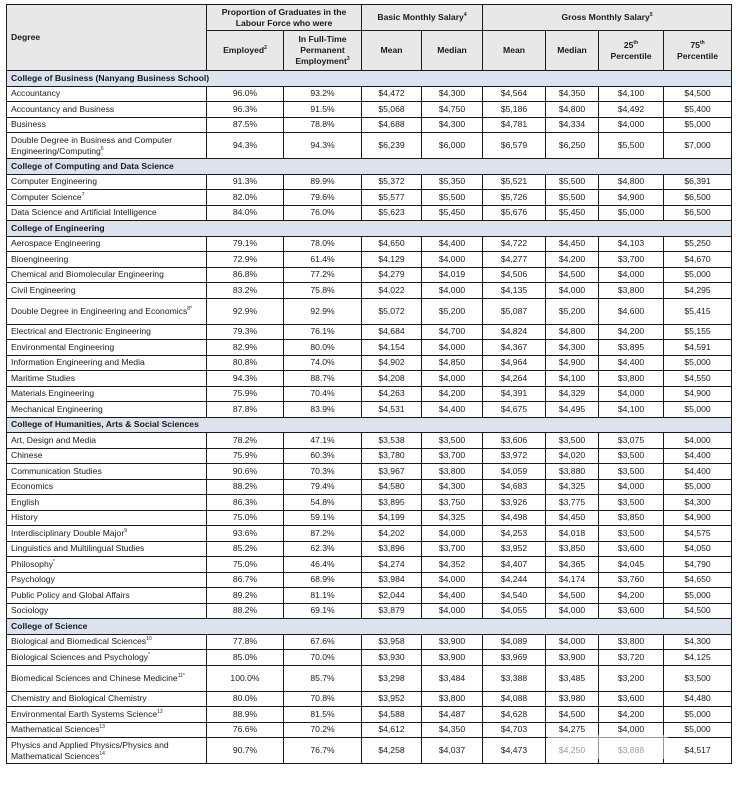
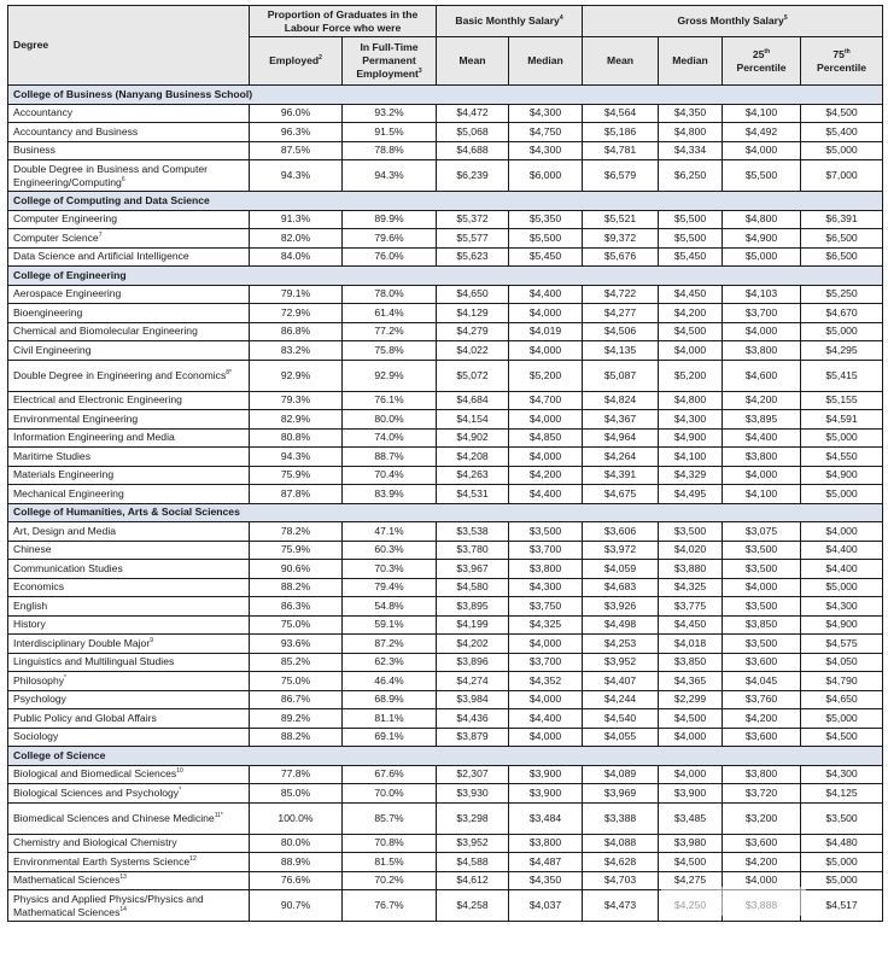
  Degree	Proportion of Graduates in the Labour Force who were	Basic Monthly Salary	Gross Monthly Salary
  Employed	In Full-Time Permanent Employment	Mean	Median	Mean	Median	25Percentile	75Percentile
  College of Business (Nanyang Business School)
  Accountancy	96.0%	93.2%	$4,472	$4,300	$4,564	$4,350	$4,100	$4,500
  Accountancy and Business	96.3%	91.5%	$5,068	$4,750	$5,186	$4,800	$4,492	$5,400
  Business	87.5%	78.8%	$4,688	$4,300	$4,781	$4,334	$4,000	$5,000
  Double Degree in Business and Computer Engineering/Computing	94.3%	94.3%	$6,239	$6,000	$6,579	$6,250	$5,500	$7,000
  College of Computing and Data Science
  Computer Engineering	91.3%	89.9%	$5,372	$5,350	$5,521	$5,500	$4,800	$6,391
- Computer Science	82.0%	79.6%	$5,577	$5,500	$5,726	$5,500	$4,900	$6,500
+ Computer Science	82.0%	79.6%	$5,577	$5,500	$9,372	$5,500	$4,900	$6,500
  Data Science and Artificial Intelligence	84.0%	76.0%	$5,623	$5,450	$5,676	$5,450	$5,000	$6,500
  College of Engineering
  Aerospace Engineering	79.1%	78.0%	$4,650	$4,400	$4,722	$4,450	$4,103	$5,250
  Bioengineering	72.9%	61.4%	$4,129	$4,000	$4,277	$4,200	$3,700	$4,670
  Chemical and Biomolecular Engineering	86.8%	77.2%	$4,279	$4,019	$4,506	$4,500	$4,000	$5,000
  Civil Engineering	83.2%	75.8%	$4,022	$4,000	$4,135	$4,000	$3,800	$4,295
  Double Degree in Engineering and Economics	92.9%	92.9%	$5,072	$5,200	$5,087	$5,200	$4,600	$5,415
  Electrical and Electronic Engineering	79.3%	76.1%	$4,684	$4,700	$4,824	$4,800	$4,200	$5,155
  Environmental Engineering	82.9%	80.0%	$4,154	$4,000	$4,367	$4,300	$3,895	$4,591
  Information Engineering and Media	80.8%	74.0%	$4,902	$4,850	$4,964	$4,900	$4,400	$5,000
  Maritime Studies	94.3%	88.7%	$4,208	$4,000	$4,264	$4,100	$3,800	$4,550
  Materials Engineering	75.9%	70.4%	$4,263	$4,200	$4,391	$4,329	$4,000	$4,900
  Mechanical Engineering	87.8%	83.9%	$4,531	$4,400	$4,675	$4,495	$4,100	$5,000
  College of Humanities, Arts & Social Sciences
  Art, Design and Media	78.2%	47.1%	$3,538	$3,500	$3,606	$3,500	$3,075	$4,000
  Chinese	75.9%	60.3%	$3,780	$3,700	$3,972	$4,020	$3,500	$4,400
  Communication Studies	90.6%	70.3%	$3,967	$3,800	$4,059	$3,880	$3,500	$4,400
  Economics	88.2%	79.4%	$4,580	$4,300	$4,683	$4,325	$4,000	$5,000
  English	86.3%	54.8%	$3,895	$3,750	$3,926	$3,775	$3,500	$4,300
  History	75.0%	59.1%	$4,199	$4,325	$4,498	$4,450	$3,850	$4,900
  Interdisciplinary Double Major	93.6%	87.2%	$4,202	$4,000	$4,253	$4,018	$3,500	$4,575
  Linguistics and Multilingual Studies	85.2%	62.3%	$3,896	$3,700	$3,952	$3,850	$3,600	$4,050
  Philosophy	75.0%	46.4%	$4,274	$4,352	$4,407	$4,365	$4,045	$4,790
- Psychology	86.7%	68.9%	$3,984	$4,000	$4,244	$4,174	$3,760	$4,650
+ Psychology	86.7%	68.9%	$3,984	$4,000	$4,244	$2,299	$3,760	$4,650
- Public Policy and Global Affairs	89.2%	81.1%	$2,044	$4,400	$4,540	$4,500	$4,200	$5,000
+ Public Policy and Global Affairs	89.2%	81.1%	$4,436	$4,400	$4,540	$4,500	$4,200	$5,000
  Sociology	88.2%	69.1%	$3,879	$4,000	$4,055	$4,000	$3,600	$4,500
  College of Science
- Biological and Biomedical Sciences	77.8%	67.6%	$3,958	$3,900	$4,089	$4,000	$3,800	$4,300
+ Biological and Biomedical Sciences	77.8%	67.6%	$2,307	$3,900	$4,089	$4,000	$3,800	$4,300
  Biological Sciences and Psychology	85.0%	70.0%	$3,930	$3,900	$3,969	$3,900	$3,720	$4,125
  Biomedical Sciences and Chinese Medicine	100.0%	85.7%	$3,298	$3,484	$3,388	$3,485	$3,200	$3,500
  Chemistry and Biological Chemistry	80.0%	70.8%	$3,952	$3,800	$4,088	$3,980	$3,600	$4,480
  Environmental Earth Systems Science	88.9%	81.5%	$4,588	$4,487	$4,628	$4,500	$4,200	$5,000
  Mathematical Sciences	76.6%	70.2%	$4,612	$4,350	$4,703	$4,275	$4,000	$5,000
  Physics and Applied Physics/Physics and Mathematical Sciences	90.7%	76.7%	$4,258	$4,037	$4,473	$4,250	$3,888	$4,517
